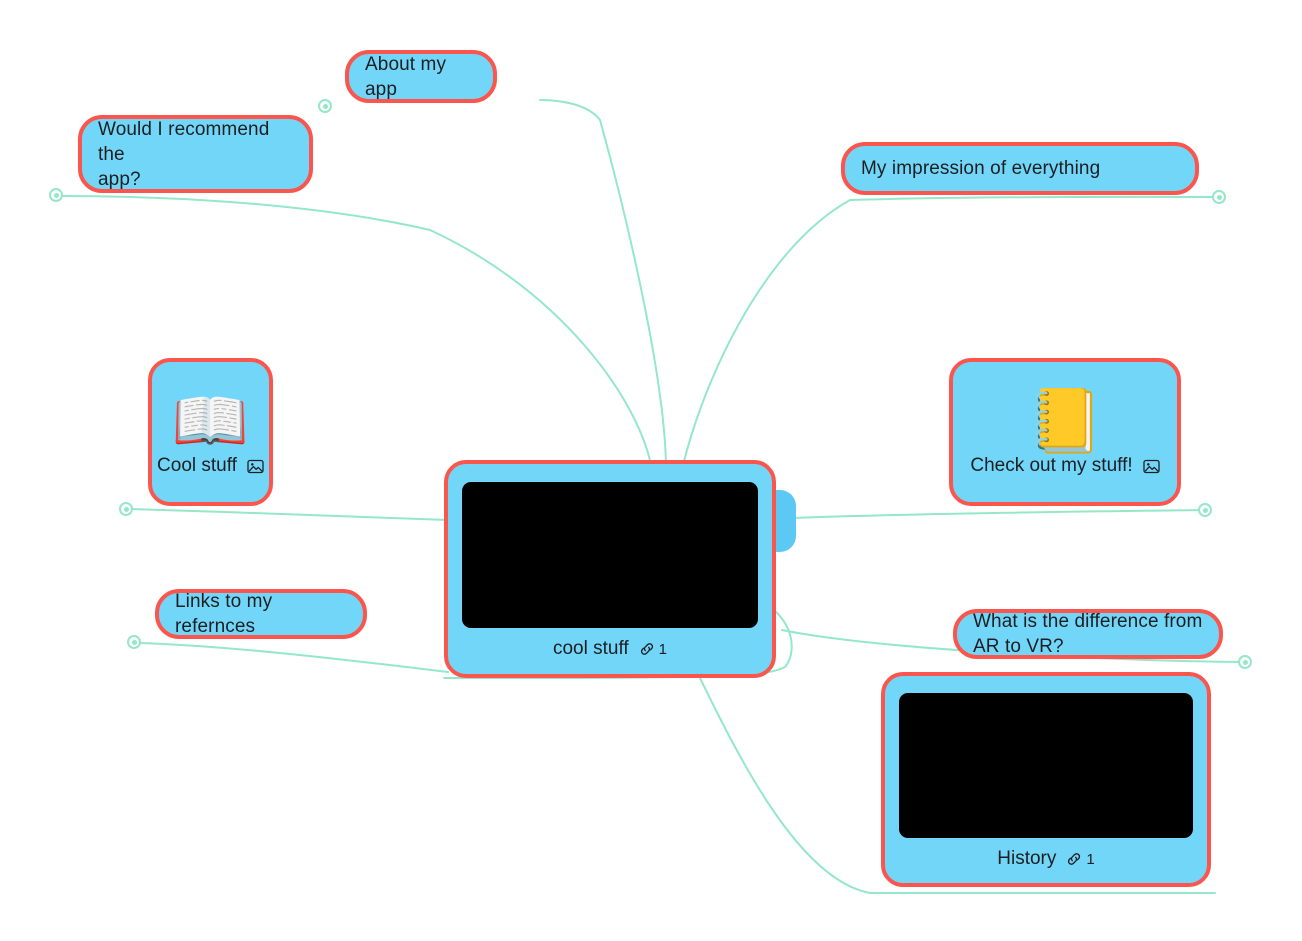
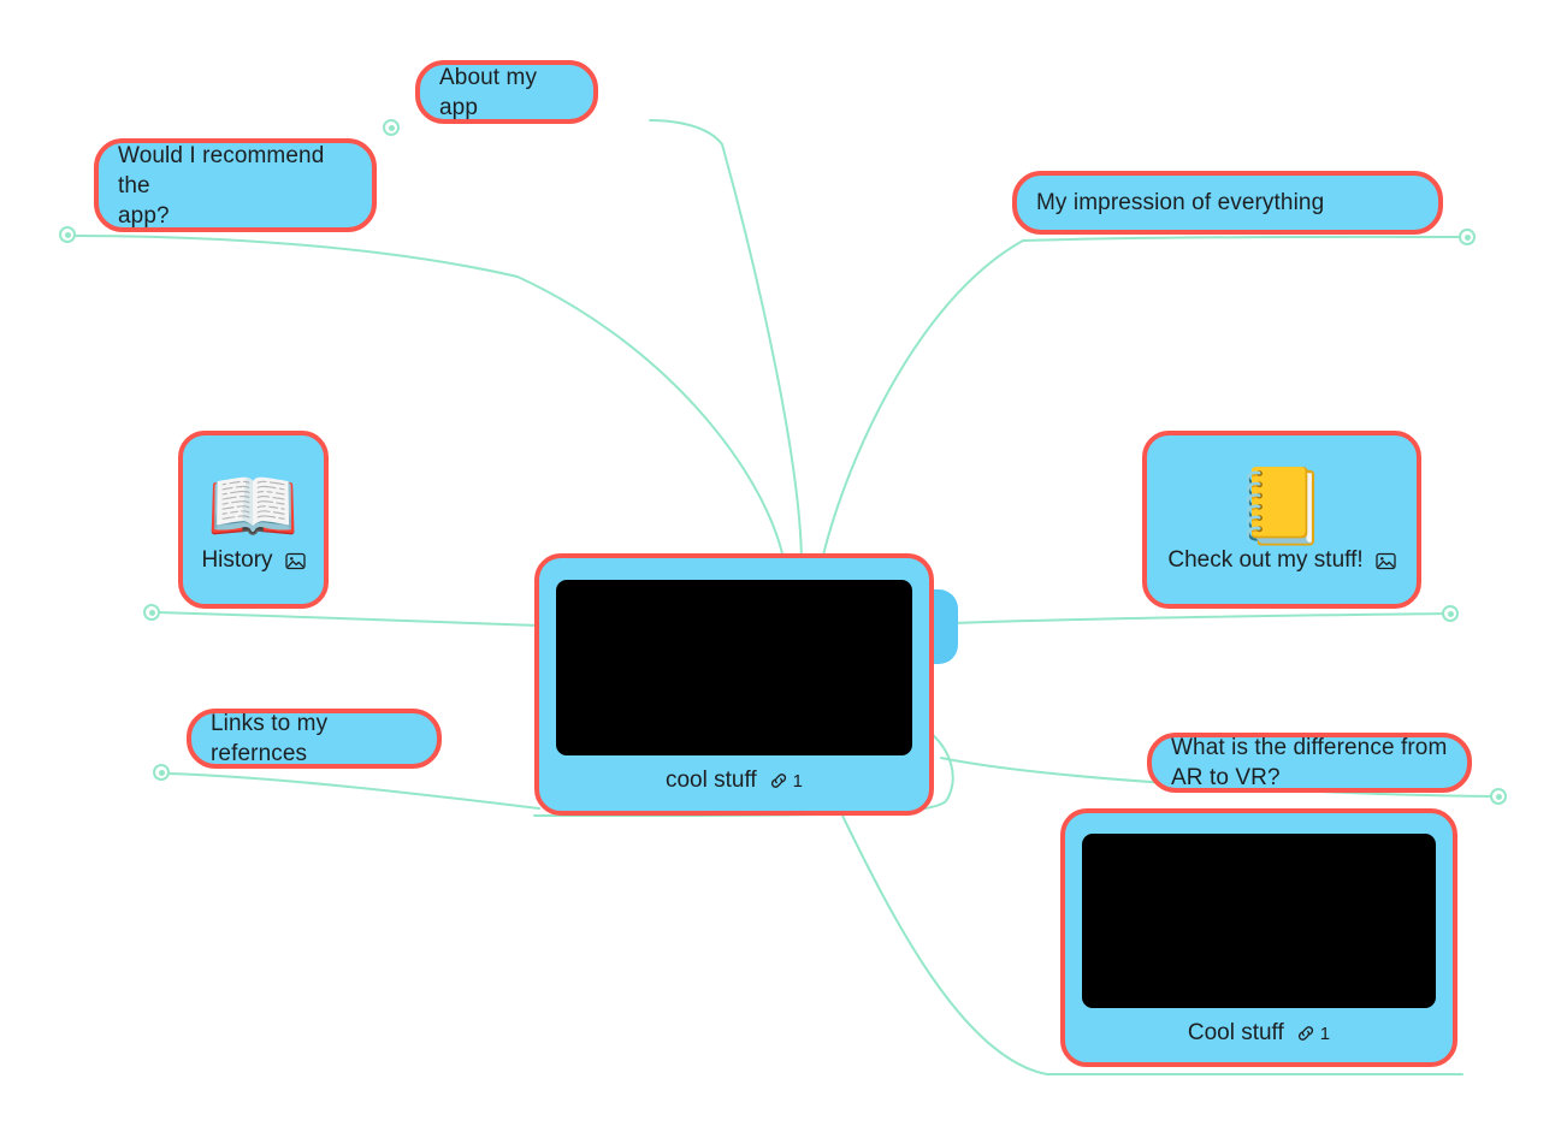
  About my app
  Would I recommend the
  app?
  My impression of everything
  📖
- Cool stuff
+ History
  📒
  Check out my stuff!
  Links to my refernces
  What is the difference from AR to VR?
  cool stuff
  1
- History
+ Cool stuff
  1
